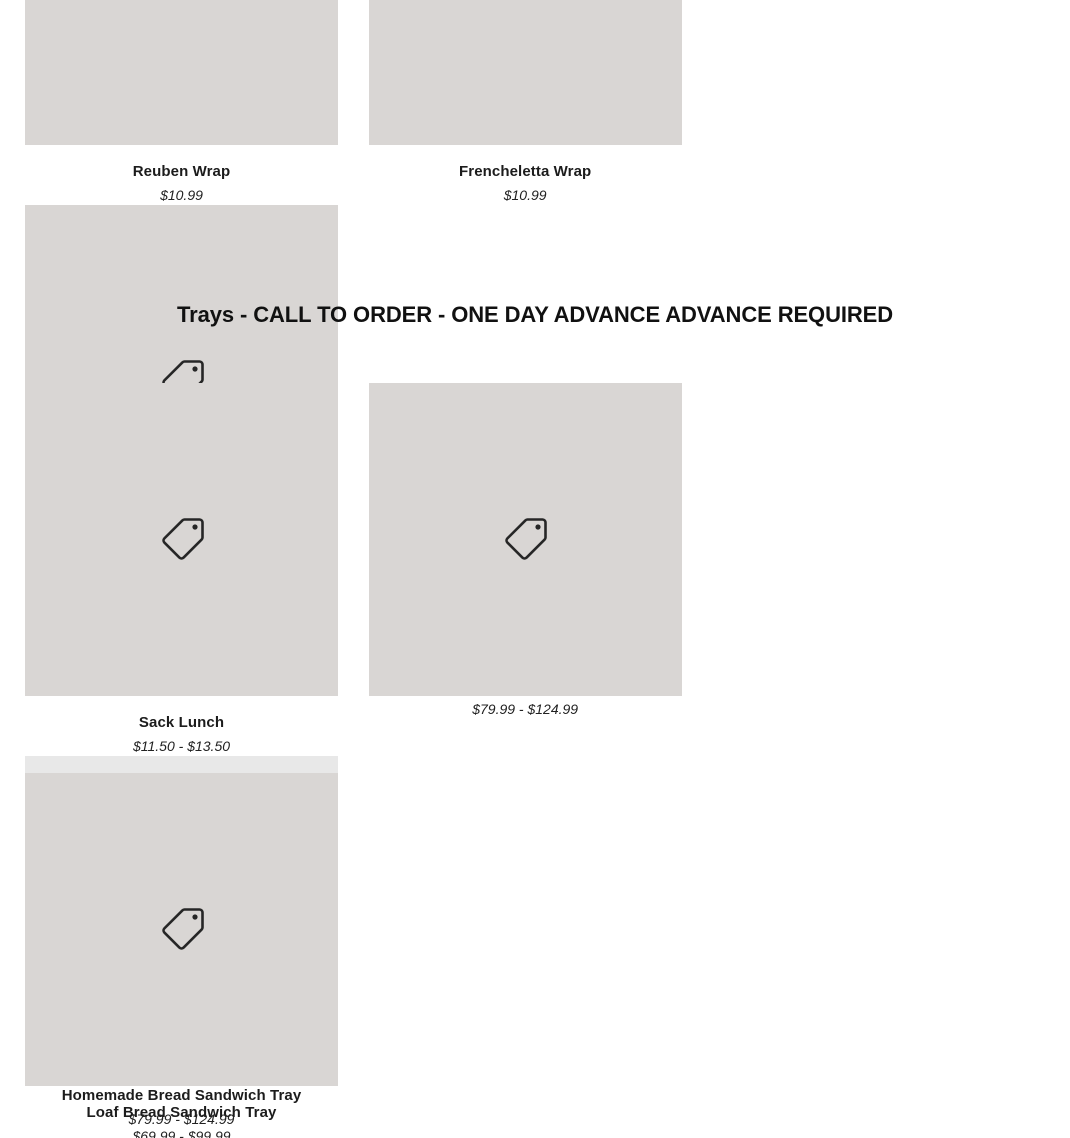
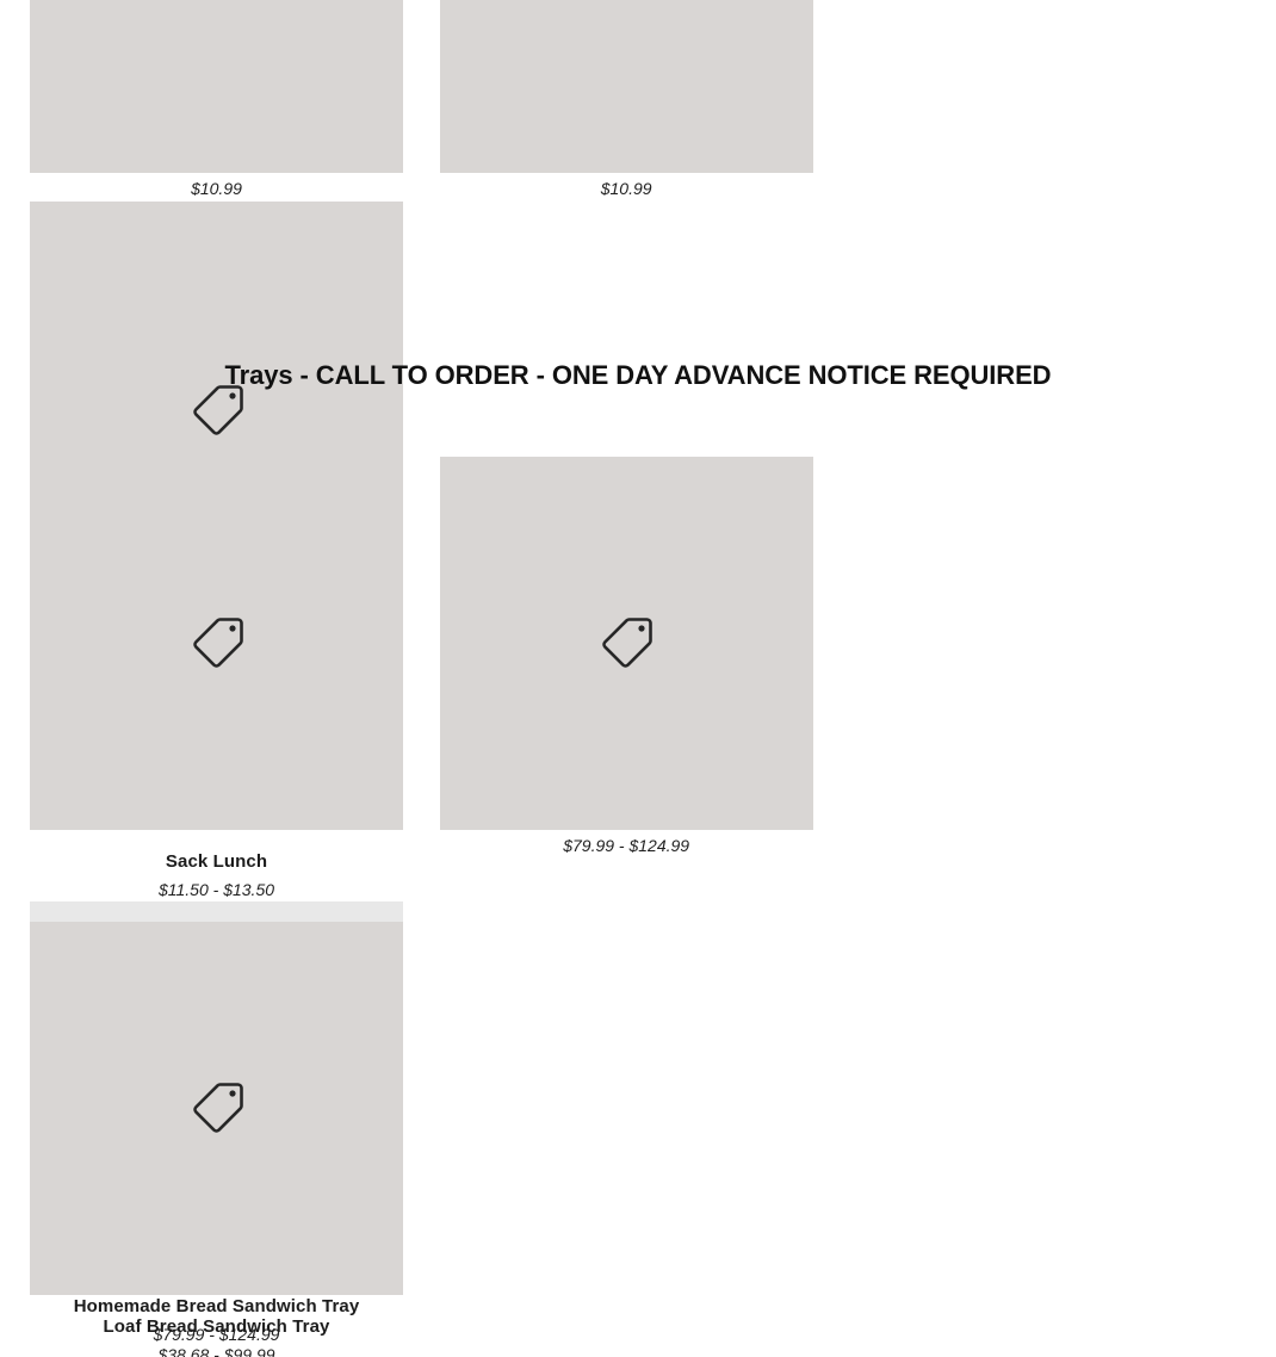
- Reuben Wrap
  $10.99
- Frencheletta Wrap
  $10.99
- Trays - CALL TO ORDER - ONE DAY ADVANCE ADVANCE REQUIRED
+ Trays - CALL TO ORDER - ONE DAY ADVANCE NOTICE REQUIRED
  Sack Lunch
  $11.50 - $13.50
  $79.99 - $124.99
  Homemade Bread Sandwich Tray
  $79.99 - $124.99
  Loaf Bread Sandwich Tray
- $69.99 - $99.99
+ $38.68 - $99.99
